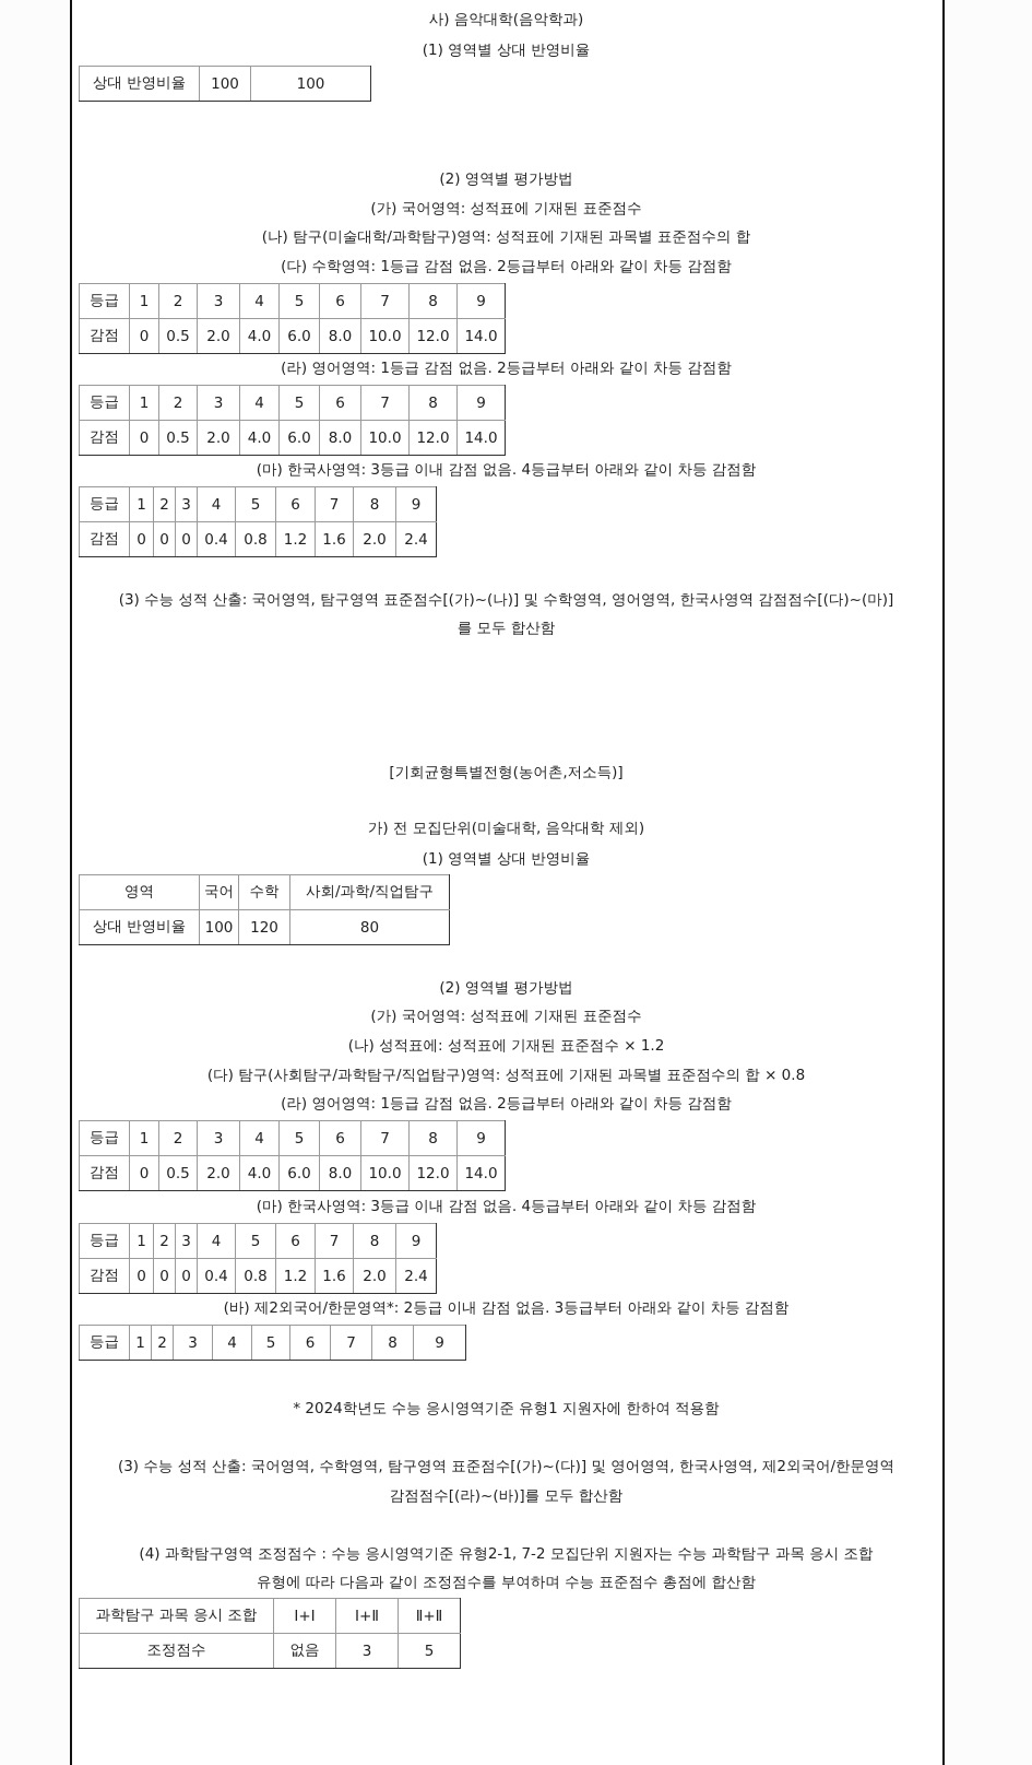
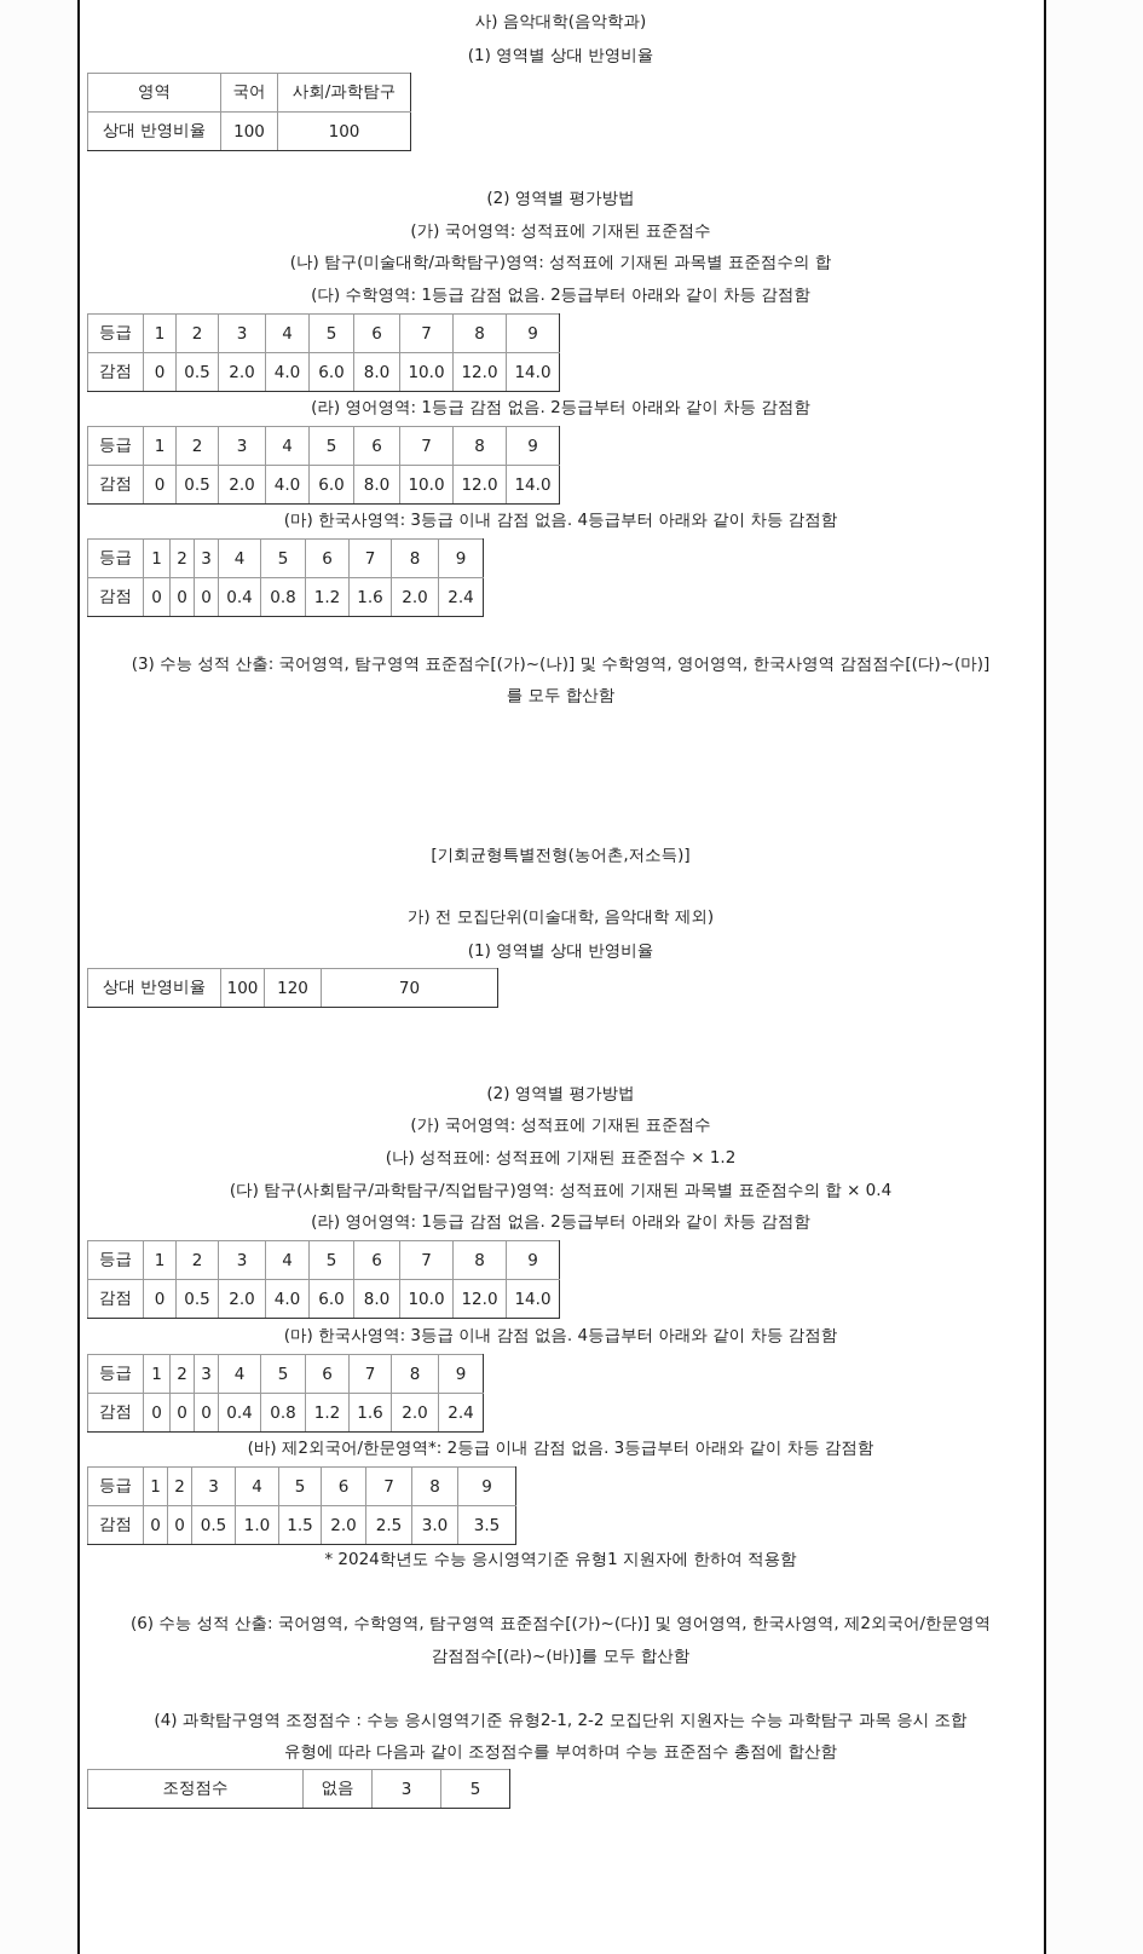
  사) 음악대학(음악학과)
  (1) 영역별 상대 반영비율
+ 영역	국어	사회/과학탐구
  상대 반영비율	100	100
  (2) 영역별 평가방법
  (가) 국어영역: 성적표에 기재된 표준점수
  (나) 탐구(미술대학/과학탐구)영역: 성적표에 기재된 과목별 표준점수의 합
  (다) 수학영역: 1등급 감점 없음. 2등급부터 아래와 같이 차등 감점함
  등급	1	2	3	4	5	6	7	8	9
  감점	0	0.5	2.0	4.0	6.0	8.0	10.0	12.0	14.0
  (라) 영어영역: 1등급 감점 없음. 2등급부터 아래와 같이 차등 감점함
  등급	1	2	3	4	5	6	7	8	9
  감점	0	0.5	2.0	4.0	6.0	8.0	10.0	12.0	14.0
  (마) 한국사영역: 3등급 이내 감점 없음. 4등급부터 아래와 같이 차등 감점함
  등급	1	2	3	4	5	6	7	8	9
  감점	0	0	0	0.4	0.8	1.2	1.6	2.0	2.4
  (3) 수능 성적 산출: 국어영역, 탐구영역 표준점수[(가)~(나)] 및 수학영역, 영어영역, 한국사영역 감점점수[(다)~(마)]
  를 모두 합산함
  [기회균형특별전형(농어촌,저소득)]
  가) 전 모집단위(미술대학, 음악대학 제외)
  (1) 영역별 상대 반영비율
- 영역	국어	수학	사회/과학/직업탐구
- 상대 반영비율	100	120	80
+ 상대 반영비율	100	120	70
  (2) 영역별 평가방법
  (가) 국어영역: 성적표에 기재된 표준점수
  (나) 성적표에: 성적표에 기재된 표준점수 × 1.2
- (다) 탐구(사회탐구/과학탐구/직업탐구)영역: 성적표에 기재된 과목별 표준점수의 합 × 0.8
+ (다) 탐구(사회탐구/과학탐구/직업탐구)영역: 성적표에 기재된 과목별 표준점수의 합 × 0.4
  (라) 영어영역: 1등급 감점 없음. 2등급부터 아래와 같이 차등 감점함
  등급	1	2	3	4	5	6	7	8	9
  감점	0	0.5	2.0	4.0	6.0	8.0	10.0	12.0	14.0
  (마) 한국사영역: 3등급 이내 감점 없음. 4등급부터 아래와 같이 차등 감점함
  등급	1	2	3	4	5	6	7	8	9
  감점	0	0	0	0.4	0.8	1.2	1.6	2.0	2.4
  (바) 제2외국어/한문영역*: 2등급 이내 감점 없음. 3등급부터 아래와 같이 차등 감점함
  등급	1	2	3	4	5	6	7	8	9
+ 감점	0	0	0.5	1.0	1.5	2.0	2.5	3.0	3.5
  * 2024학년도 수능 응시영역기준 유형1 지원자에 한하여 적용함
- (3) 수능 성적 산출: 국어영역, 수학영역, 탐구영역 표준점수[(가)~(다)] 및 영어영역, 한국사영역, 제2외국어/한문영역
+ (6) 수능 성적 산출: 국어영역, 수학영역, 탐구영역 표준점수[(가)~(다)] 및 영어영역, 한국사영역, 제2외국어/한문영역
  감점점수[(라)~(바)]를 모두 합산함
- (4) 과학탐구영역 조정점수 : 수능 응시영역기준 유형2-1, 7-2 모집단위 지원자는 수능 과학탐구 과목 응시 조합
+ (4) 과학탐구영역 조정점수 : 수능 응시영역기준 유형2-1, 2-2 모집단위 지원자는 수능 과학탐구 과목 응시 조합
  유형에 따라 다음과 같이 조정점수를 부여하며 수능 표준점수 총점에 합산함
- 과학탐구 과목 응시 조합	Ⅰ+Ⅰ	Ⅰ+Ⅱ	Ⅱ+Ⅱ
  조정점수	없음	3	5
